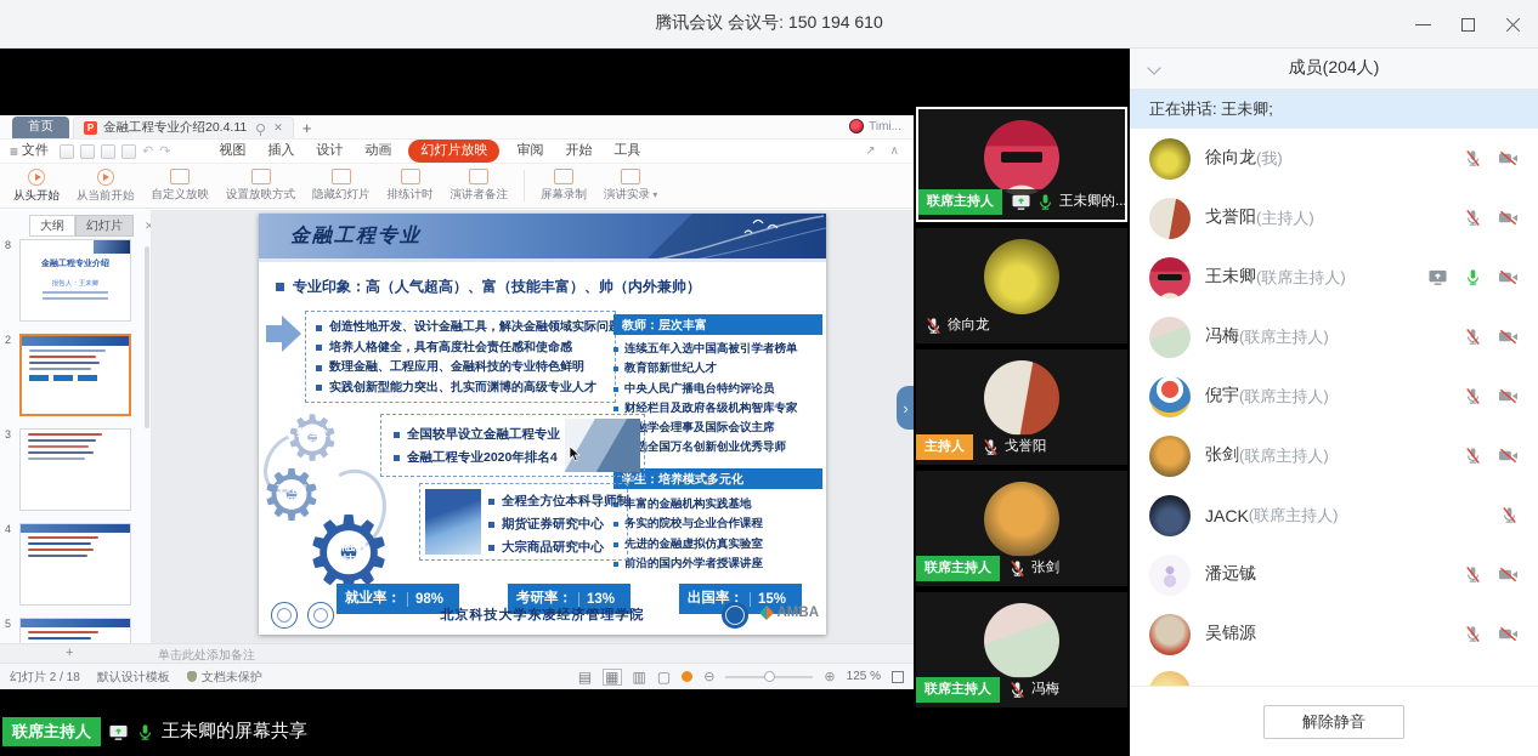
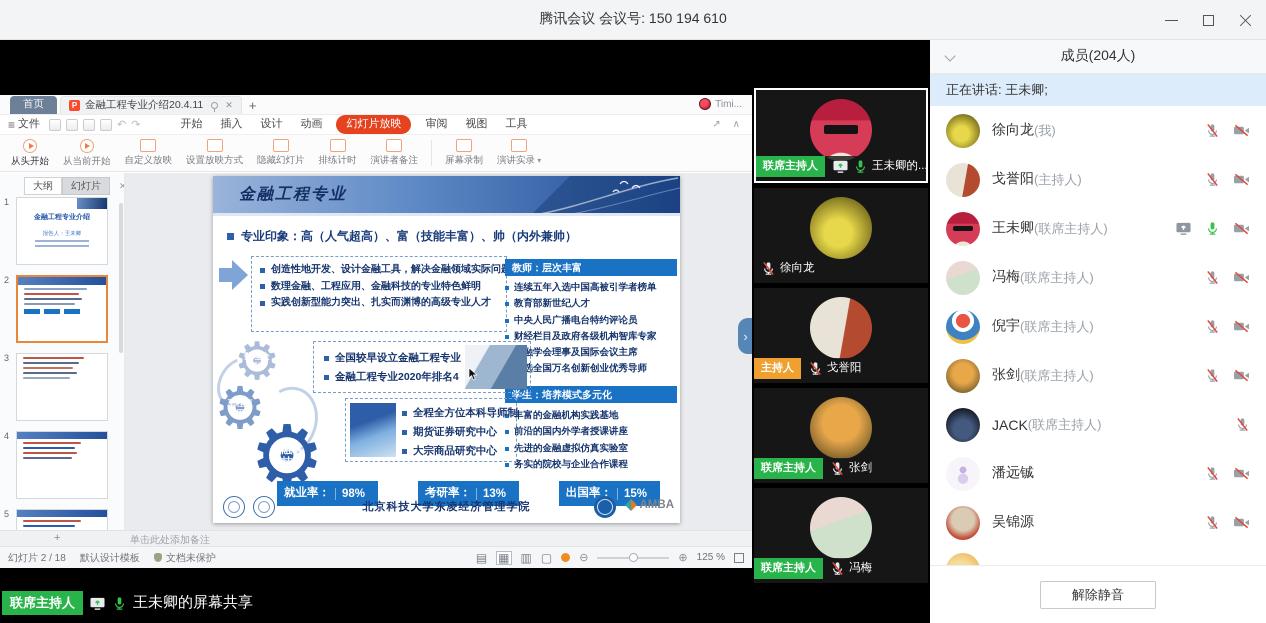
  腾讯会议 会议号: 150 194 610
  首页
  P
  金融工程专业介绍20.4.11
  ✕
  +
  Timi...
  ≡
  文件
  ↶
  ↷
- 视图
+ 开始
  插入
  设计
  动画
  幻灯片放映
  审阅
- 开始
+ 视图
  工具
  ↗
  ∧
  从头开始
  从当前开始
  自定义放映
  设置放映方式
  隐藏幻灯片
  排练计时
  演讲者备注
  屏幕录制
  演讲实录
  大纲
  幻灯片
  ✕
- 8
+ 1
  2
  3
  4
  5
  金融工程专业
  专业印象：高（人气超高）、富（技能丰富）、帅（内外兼帅）
  创造性地开发、设计金融工具，解决金融领域实际问
- 培养人格健全，具有高度社会责任感和使命感
  数理金融、工程应用、金融科技的专业特色鲜明
  实践创新型能力突出、扎实而渊博的高级专业人才
  教师：层次丰富
  连续五年入选中国高被引学者榜单
  教育部新世纪人才
  中央人民广播电台特约评论员
  财经栏目及政府各级机构智库专家
  融学会理事及国际会议主席
  选全国万名创新创业优秀导师
  学生：培养模式多元化
  丰富的金融机构实践基地
- 务实的院校与企业合作课程
+ 前沿的国内外学者授课讲座
  先进的金融虚拟仿真实验室
- 前沿的国内外学者授课讲座
+ 务实的院校与企业合作课程
  ⚙
  数理金融
  ⚙
  工程应用
  ⚙
  金融科技
  全国较早设立金融工程专业
  金融工程专业2020年排名4
  全程全方位本科导师制
  期货证券研究中心
  大宗商品研究中心
  就业率：
  98%
  考研率：
  13%
  出国率：
  15%
  北京科技大学东凌经济管理学院
  AMBA
  +
  单击此处添加备注
  幻灯片 2 / 18
  默认设计模板
  文档未保护
  ▤
  ▦
  ▥
  ▢
  ⊖
  ⊕
  125 %
  ›
  联席主持人
  王未卿的...
  徐向龙
  主持人
  戈誉阳
  联席主持人
  张剑
  联席主持人
  冯梅
  联席主持人
  王未卿的屏幕共享
  成员(204人)
  正在讲话: 王未卿;
  徐向龙
  (我)
  戈誉阳
  (主持人)
  王未卿
  (联席主持人)
  冯梅
  (联席主持人)
  倪宇
  (联席主持人)
  张剑
  (联席主持人)
  JACK
  (联席主持人)
  潘远铖
  吴锦源
  解除静音
